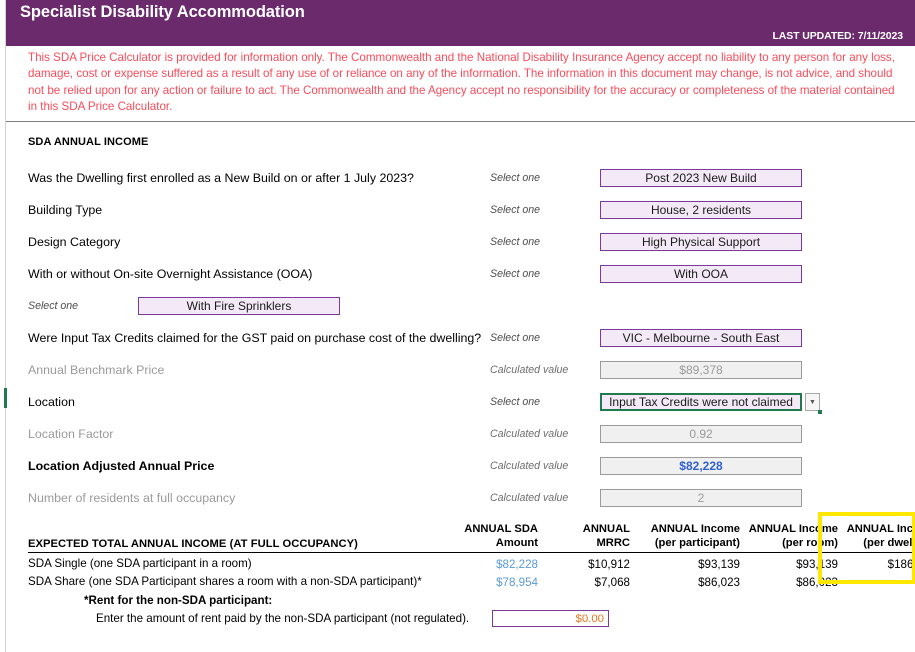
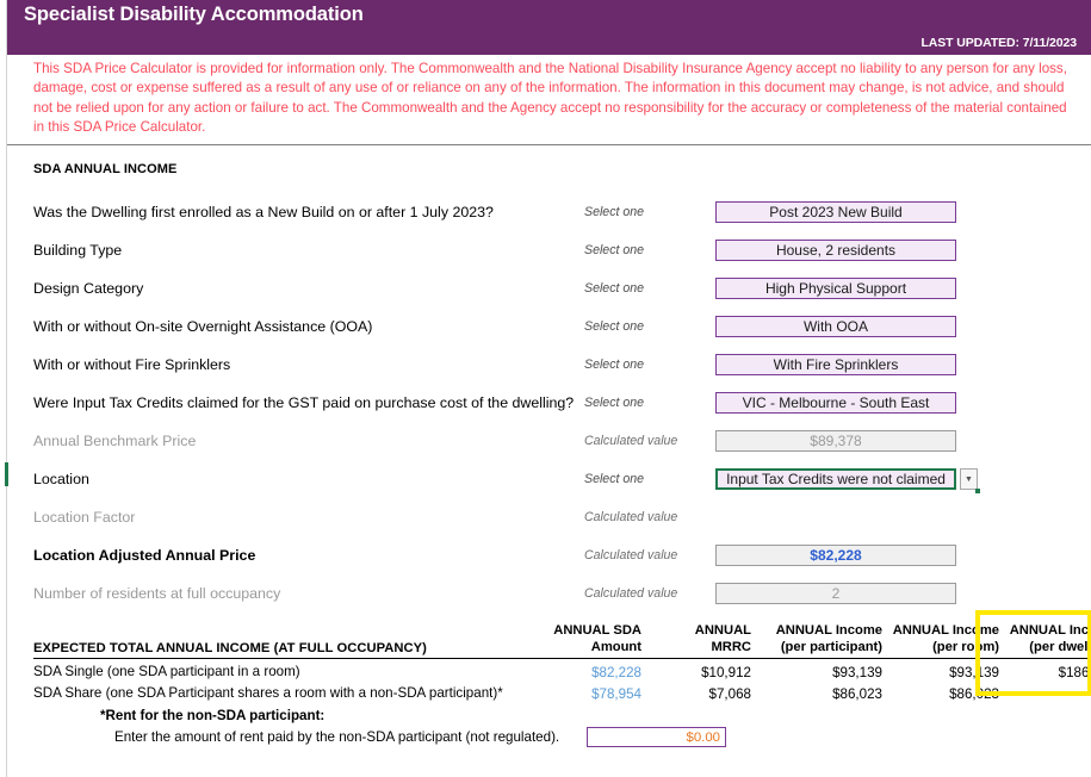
  Specialist Disability Accommodation
  LAST UPDATED: 7/11/2023
  This SDA Price Calculator is provided for information only. The Commonwealth and the National Disability Insurance Agency accept no liability to any person for any loss, damage, cost or expense suffered as a result of any use of or reliance on any of the information. The information in this document may change, is not advice, and should not be relied upon for any action or failure to act. The Commonwealth and the Agency accept no responsibility for the accuracy or completeness of the material contained in this SDA Price Calculator.
  SDA ANNUAL INCOME
  Was the Dwelling first enrolled as a New Build on or after 1 July 2023?
  Select one
  Post 2023 New Build
  Building Type
  Select one
  House, 2 residents
  Design Category
  Select one
  High Physical Support
  With or without On-site Overnight Assistance (OOA)
  Select one
  With OOA
+ With or without Fire Sprinklers
  Select one
  With Fire Sprinklers
  Were Input Tax Credits claimed for the GST paid on purchase cost of the dwelling?
  Select one
  VIC - Melbourne - South East
  Annual Benchmark Price
  Calculated value
  $89,378
  Location
  Select one
  Input Tax Credits were not claimed
  Location Factor
  Calculated value
- 0.92
  Location Adjusted Annual Price
  Calculated value
  $82,228
  Number of residents at full occupancy
  Calculated value
  2
  EXPECTED TOTAL ANNUAL INCOME (AT FULL OCCUPANCY)	ANNUAL SDA Amount	ANNUAL MRRC	ANNUAL Income (per participant)	ANNUAL Income (per room)	ANNUAL Inc (per dwell
  SDA Single (one SDA participant in a room)	$82,228	$10,912	$93,139	$93,139	$186
  SDA Share (one SDA Participant shares a room with a non-SDA participant)*	$78,954	$7,068	$86,023	$86,023
  *Rent for the non-SDA participant:
  Enter the amount of rent paid by the non-SDA participant (not regulated).
  $0.00
